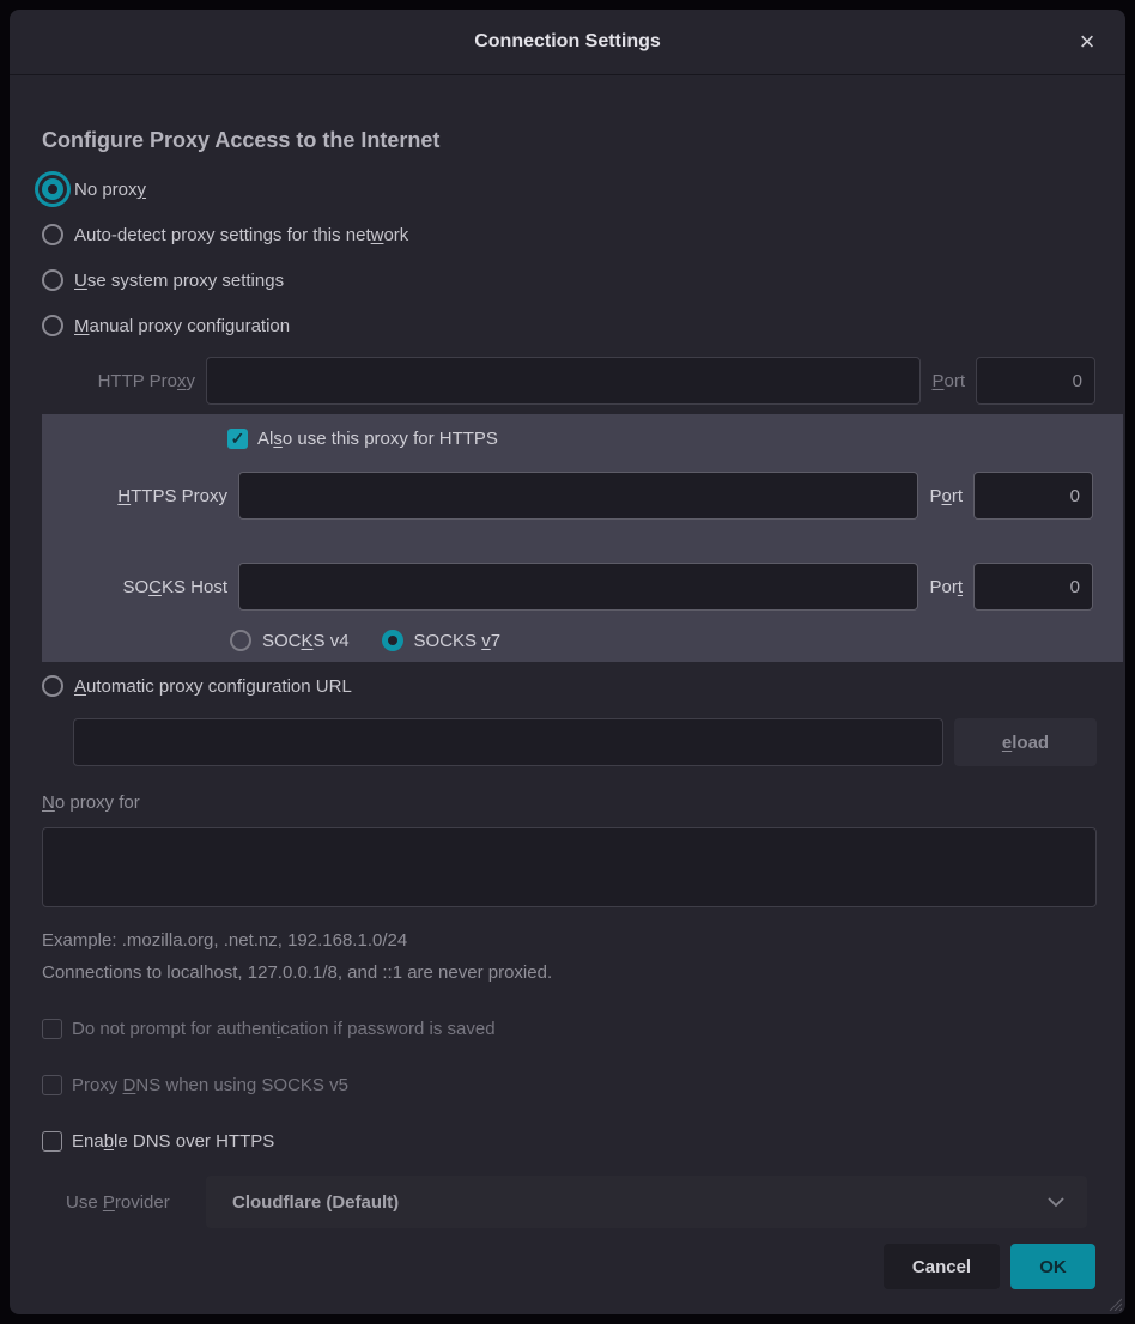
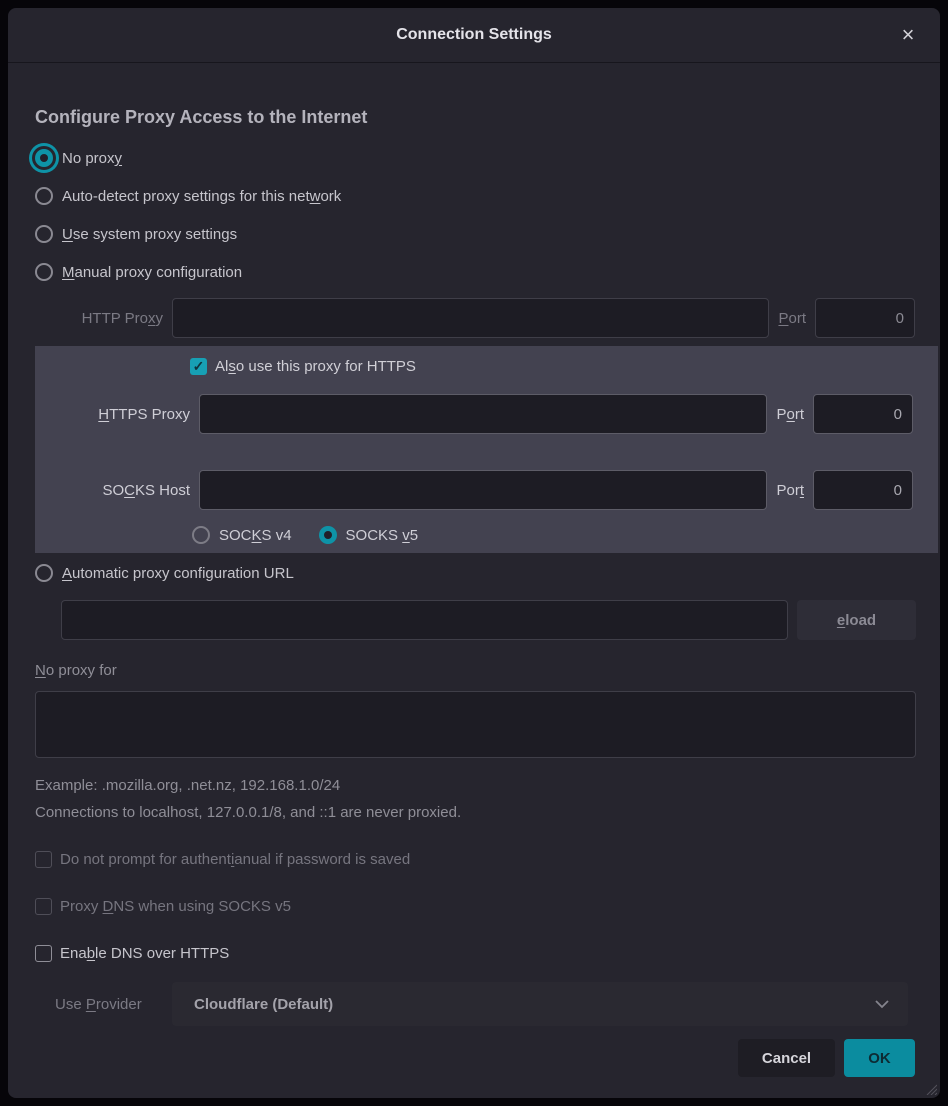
  Connection Settings
  ×
  Configure Proxy Access to the Internet
  No proxy
  Auto-detect proxy settings for this network
  Use system proxy settings
  Manual proxy configuration
  HTTP Proxy
  Port
  0
  ✓
  Also use this proxy for HTTPS
  HTTPS Proxy
  Port
  0
  SOCKS Host
  Port
  0
  SOCKS v4
- SOCKS v7
+ SOCKS v5
  Automatic proxy configuration URL
  eload
  No proxy for
  Example: .mozilla.org, .net.nz, 192.168.1.0/24
  Connections to localhost, 127.0.0.1/8, and ::1 are never proxied.
- Do not prompt for authentication if password is saved
+ Do not prompt for authentianual if password is saved
  Proxy DNS when using SOCKS v5
  Enable DNS over HTTPS
  Use Provider
  Cloudflare (Default)
  Cancel
  OK
